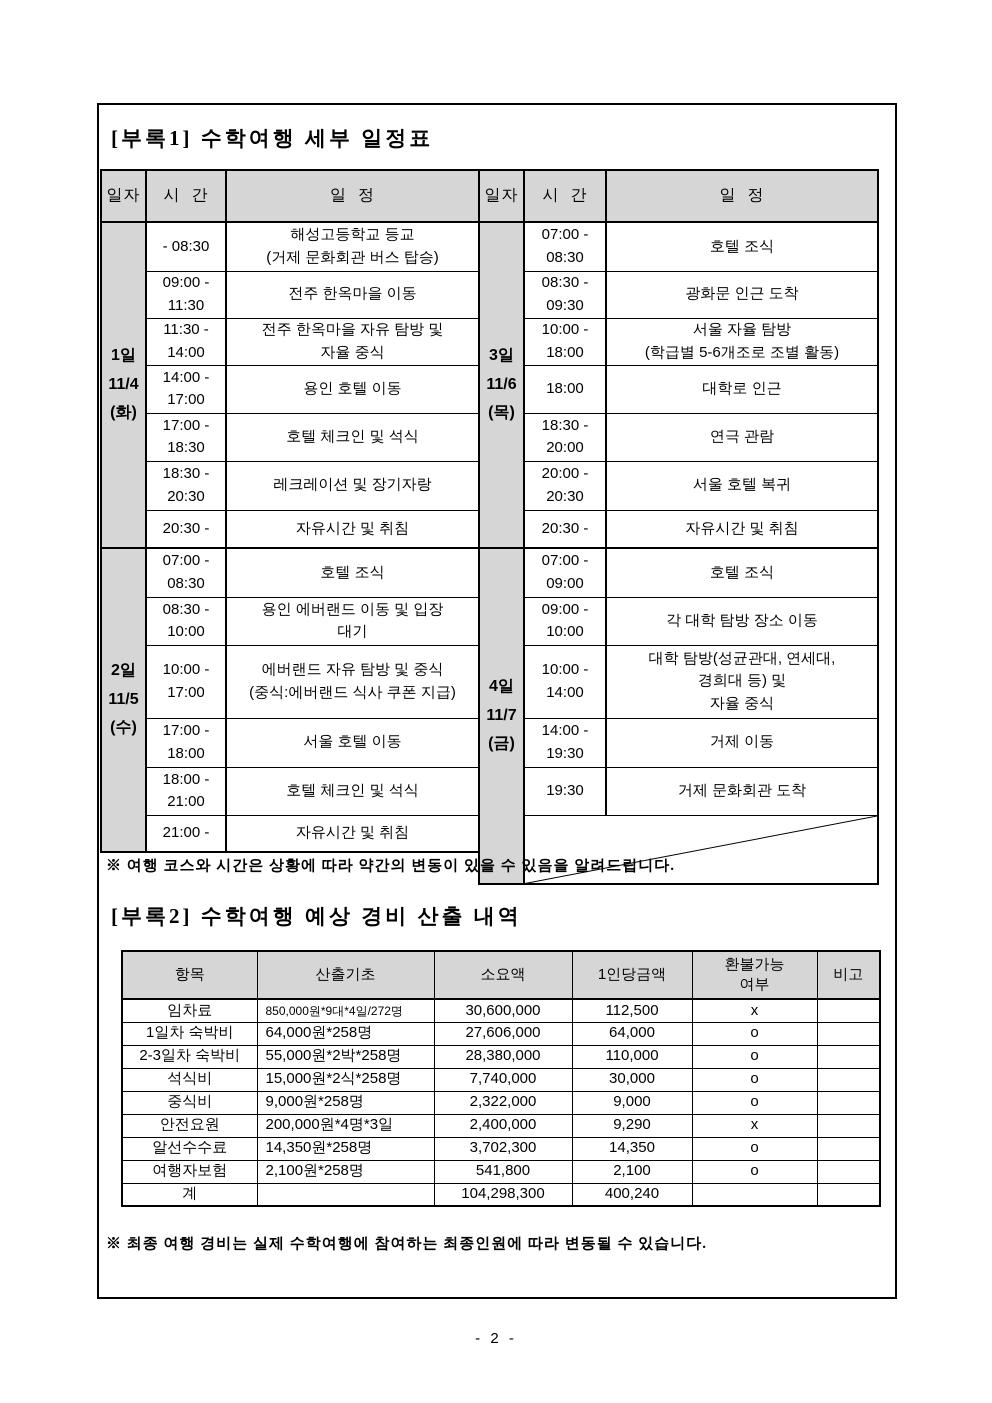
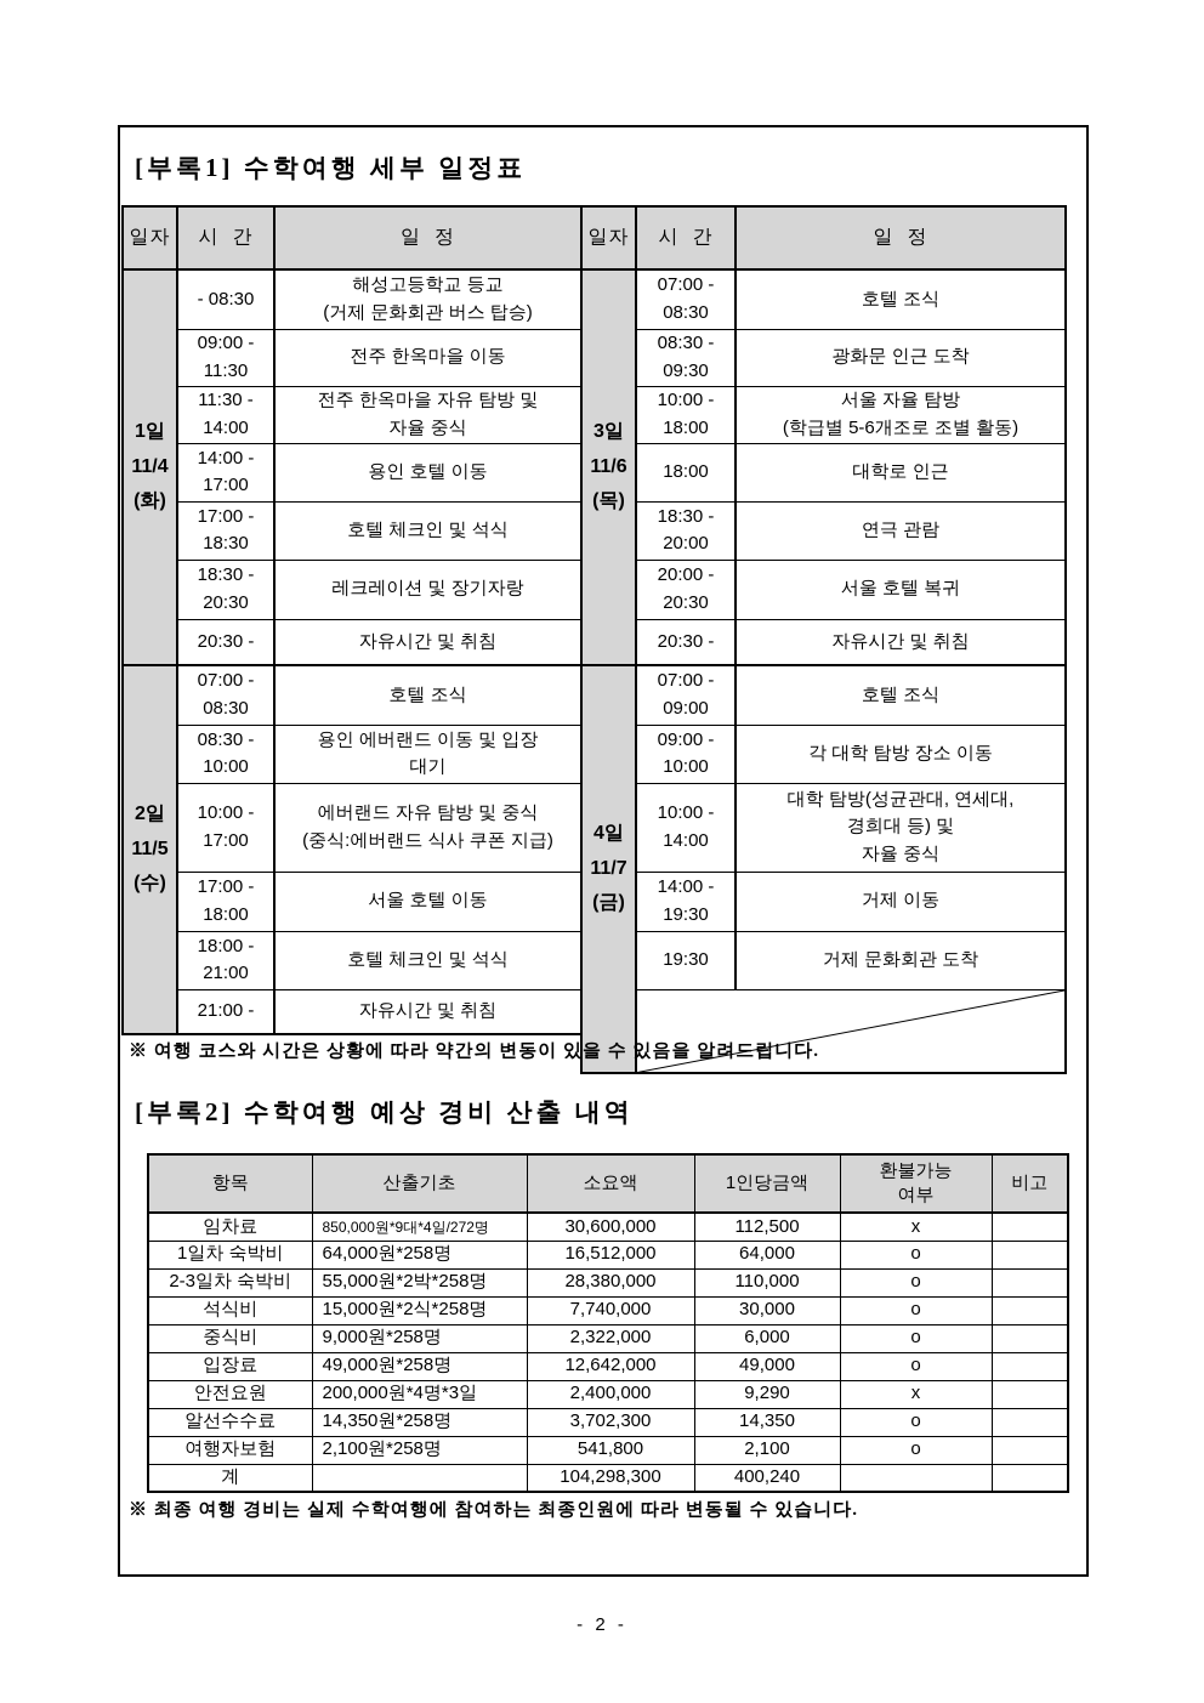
  [부록1] 수학여행 세부 일정표
  일자	시 간	일 정
  1일 11/4 (화)	- 08:30	해성고등학교 등교 (거제 문화회관 버스 탑승)
  09:00 - 11:30	전주 한옥마을 이동
  11:30 - 14:00	전주 한옥마을 자유 탐방 및 자율 중식
  14:00 - 17:00	용인 호텔 이동
  17:00 - 18:30	호텔 체크인 및 석식
  18:30 - 20:30	레크레이션 및 장기자랑
  20:30 -	자유시간 및 취침
  2일 11/5 (수)	07:00 - 08:30	호텔 조식
  08:30 - 10:00	용인 에버랜드 이동 및 입장 대기
  10:00 - 17:00	에버랜드 자유 탐방 및 중식 (중식:에버랜드 식사 쿠폰 지급)
  17:00 - 18:00	서울 호텔 이동
  18:00 - 21:00	호텔 체크인 및 석식
  21:00 -	자유시간 및 취침
  일자	시 간	일 정
  3일 11/6 (목)	07:00 - 08:30	호텔 조식
  08:30 - 09:30	광화문 인근 도착
  10:00 - 18:00	서울 자율 탐방 (학급별 5-6개조로 조별 활동)
  18:00	대학로 인근
  18:30 - 20:00	연극 관람
  20:00 - 20:30	서울 호텔 복귀
  20:30 -	자유시간 및 취침
  4일 11/7 (금)	07:00 - 09:00	호텔 조식
  09:00 - 10:00	각 대학 탐방 장소 이동
  10:00 - 14:00	대학 탐방(성균관대, 연세대, 경희대 등) 및 자율 중식
  14:00 - 19:30	거제 이동
  19:30	거제 문화회관 도착
  ※ 여행 코스와 시간은 상황에 따라 약간의 변동이 있을 수 있음을 알려드립니다.
  [부록2] 수학여행 예상 경비 산출 내역
  항목	산출기초	소요액	1인당금액	환불가능 여부	비고
  임차료	850,000원*9대*4일/272명	30,600,000	112,500	x
- 1일차 숙박비	64,000원*258명	27,606,000	64,000	o
+ 1일차 숙박비	64,000원*258명	16,512,000	64,000	o
  2-3일차 숙박비	55,000원*2박*258명	28,380,000	110,000	o
  석식비	15,000원*2식*258명	7,740,000	30,000	o
- 중식비	9,000원*258명	2,322,000	9,000	o
+ 중식비	9,000원*258명	2,322,000	6,000	o
+ 입장료	49,000원*258명	12,642,000	49,000	o
  안전요원	200,000원*4명*3일	2,400,000	9,290	x
  알선수수료	14,350원*258명	3,702,300	14,350	o
  여행자보험	2,100원*258명	541,800	2,100	o
  계		104,298,300	400,240
  ※ 최종 여행 경비는 실제 수학여행에 참여하는 최종인원에 따라 변동될 수 있습니다.
  - 2 -
